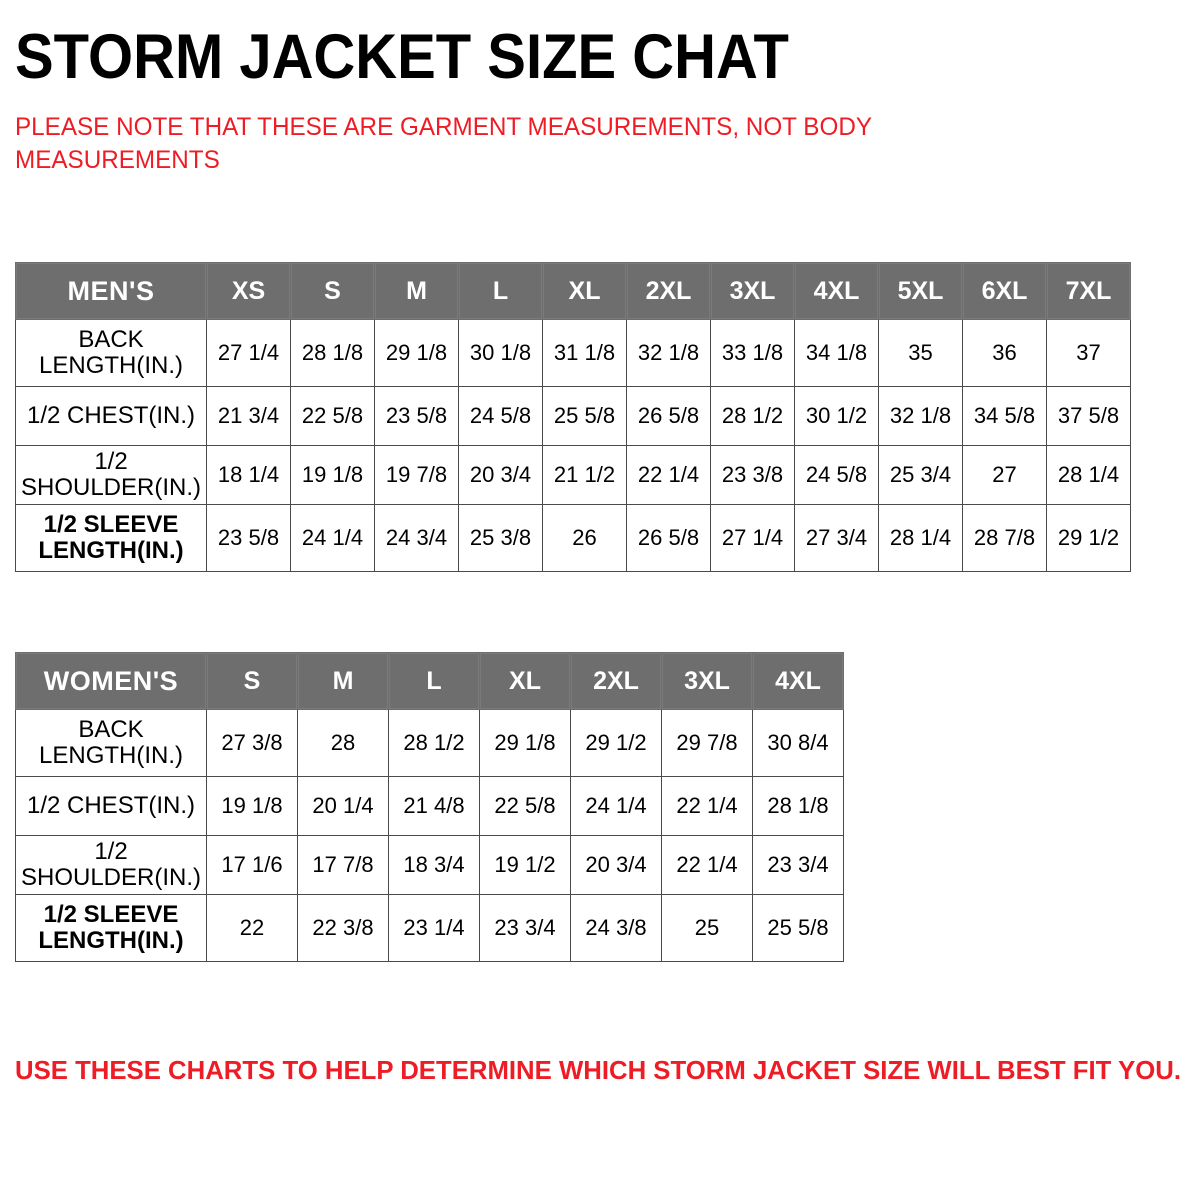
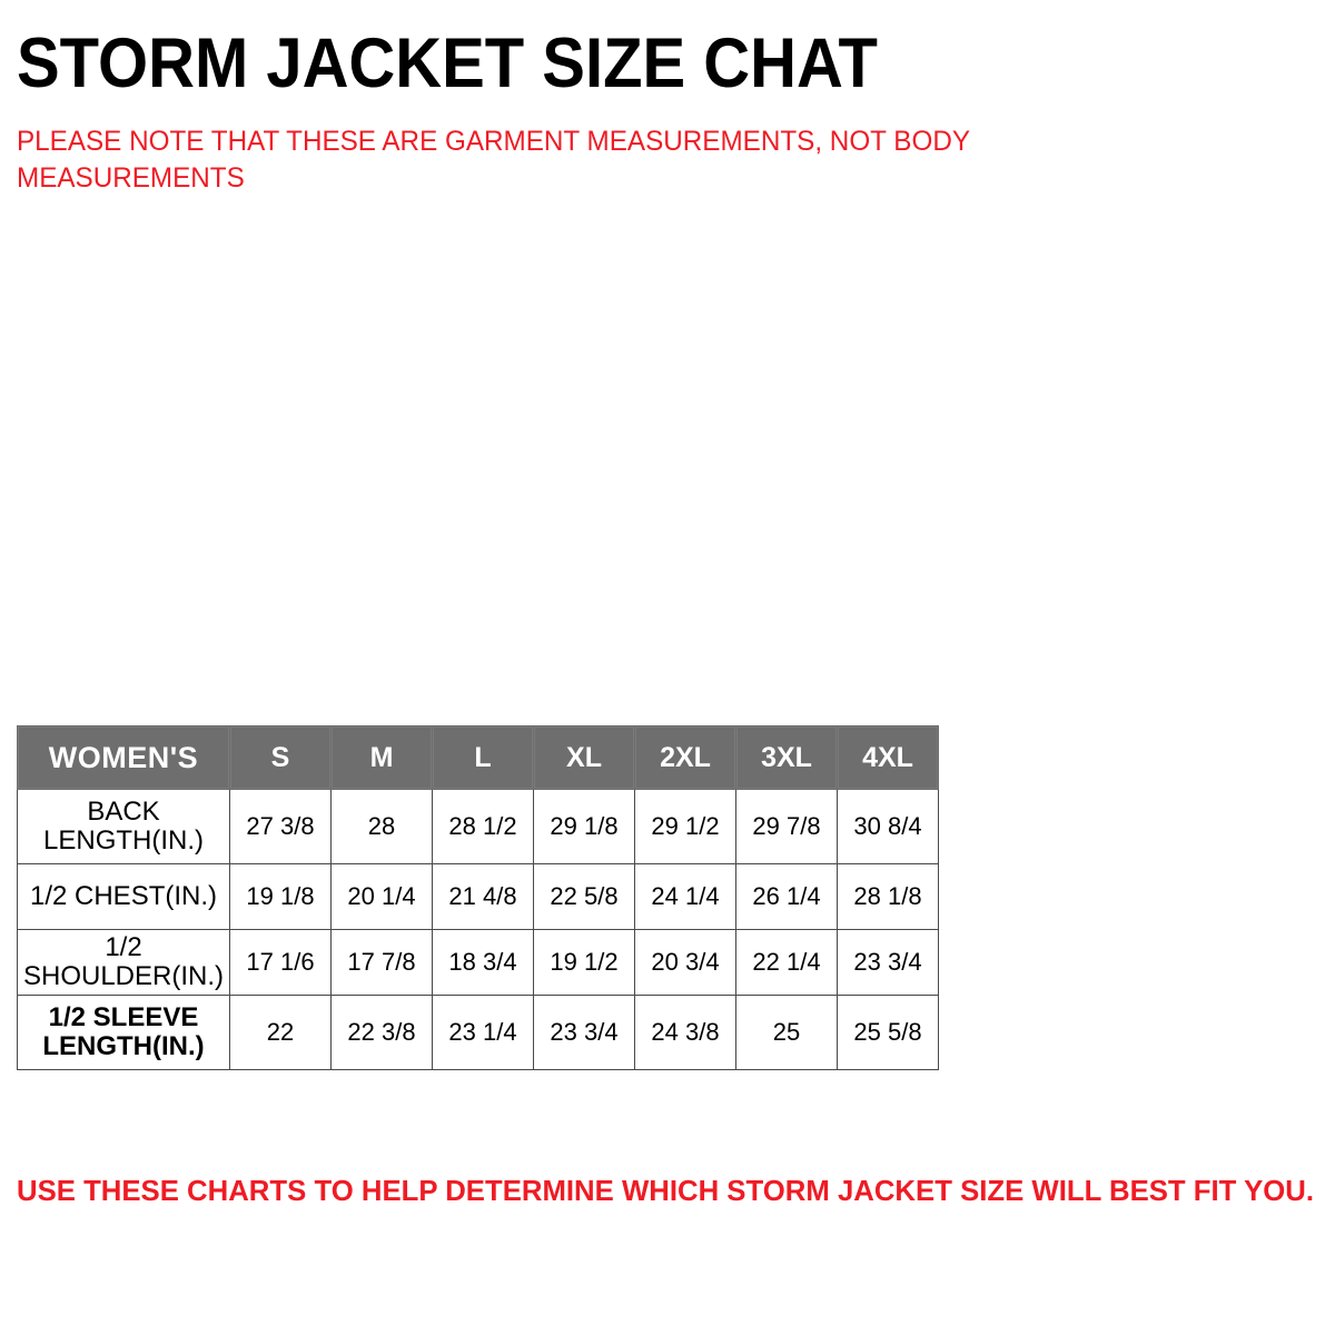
  STORM JACKET SIZE CHAT
  PLEASE NOTE THAT THESE ARE GARMENT MEASUREMENTS, NOT BODY MEASUREMENTS
- MEN'S	XS	S	M	L	XL	2XL	3XL	4XL	5XL	6XL	7XL
- BACK LENGTH(IN.)	27 1/4	28 1/8	29 1/8	30 1/8	31 1/8	32 1/8	33 1/8	34 1/8	35	36	37
- 1/2 CHEST(IN.)	21 3/4	22 5/8	23 5/8	24 5/8	25 5/8	26 5/8	28 1/2	30 1/2	32 1/8	34 5/8	37 5/8
- 1/2 SHOULDER(IN.)	18 1/4	19 1/8	19 7/8	20 3/4	21 1/2	22 1/4	23 3/8	24 5/8	25 3/4	27	28 1/4
- 1/2 SLEEVE LENGTH(IN.)	23 5/8	24 1/4	24 3/4	25 3/8	26	26 5/8	27 1/4	27 3/4	28 1/4	28 7/8	29 1/2
  WOMEN'S	S	M	L	XL	2XL	3XL	4XL
  BACK LENGTH(IN.)	27 3/8	28	28 1/2	29 1/8	29 1/2	29 7/8	30 8/4
- 1/2 CHEST(IN.)	19 1/8	20 1/4	21 4/8	22 5/8	24 1/4	22 1/4	28 1/8
+ 1/2 CHEST(IN.)	19 1/8	20 1/4	21 4/8	22 5/8	24 1/4	26 1/4	28 1/8
  1/2 SHOULDER(IN.)	17 1/6	17 7/8	18 3/4	19 1/2	20 3/4	22 1/4	23 3/4
  1/2 SLEEVE LENGTH(IN.)	22	22 3/8	23 1/4	23 3/4	24 3/8	25	25 5/8
  USE THESE CHARTS TO HELP DETERMINE WHICH STORM JACKET SIZE WILL BEST FIT YOU.
